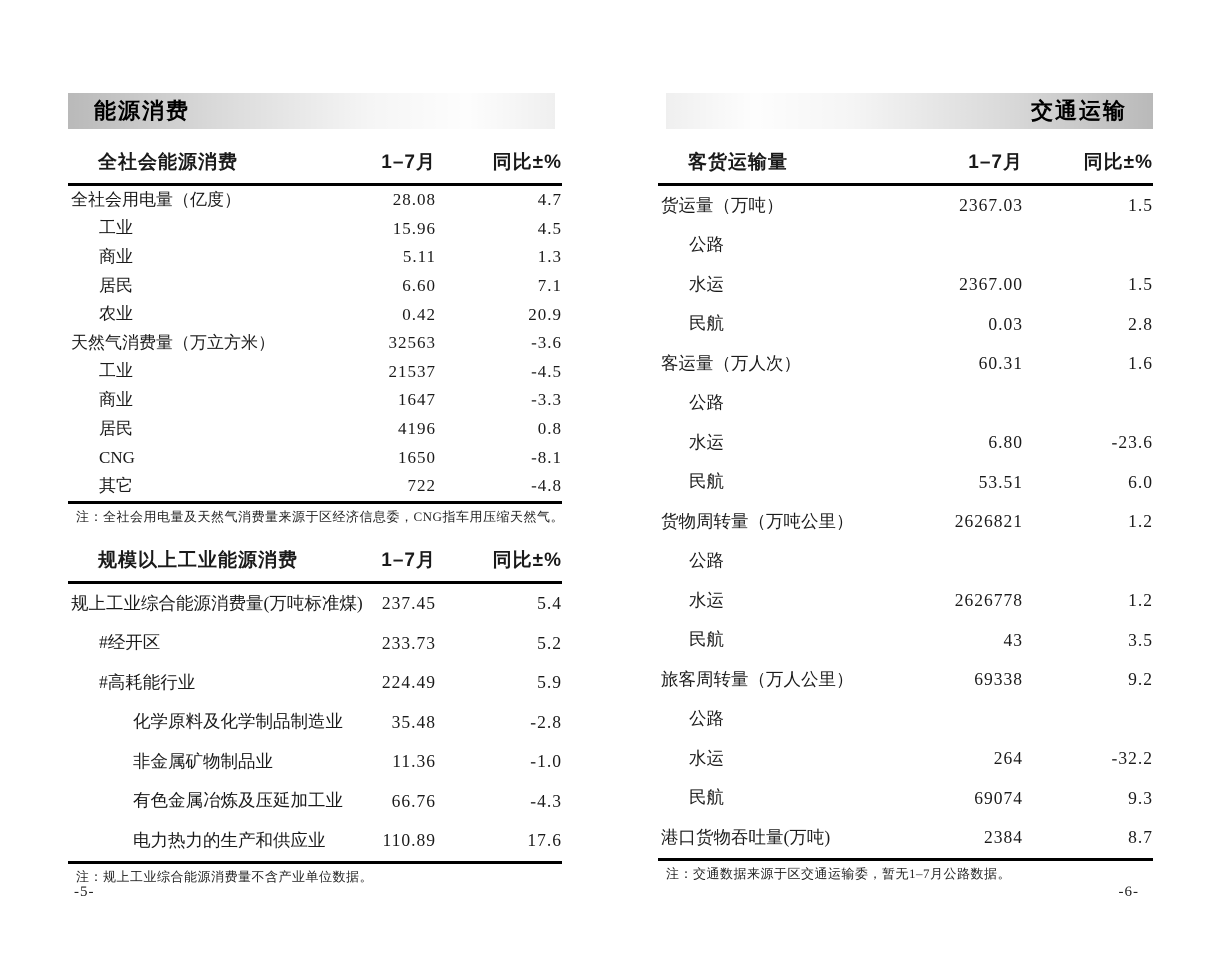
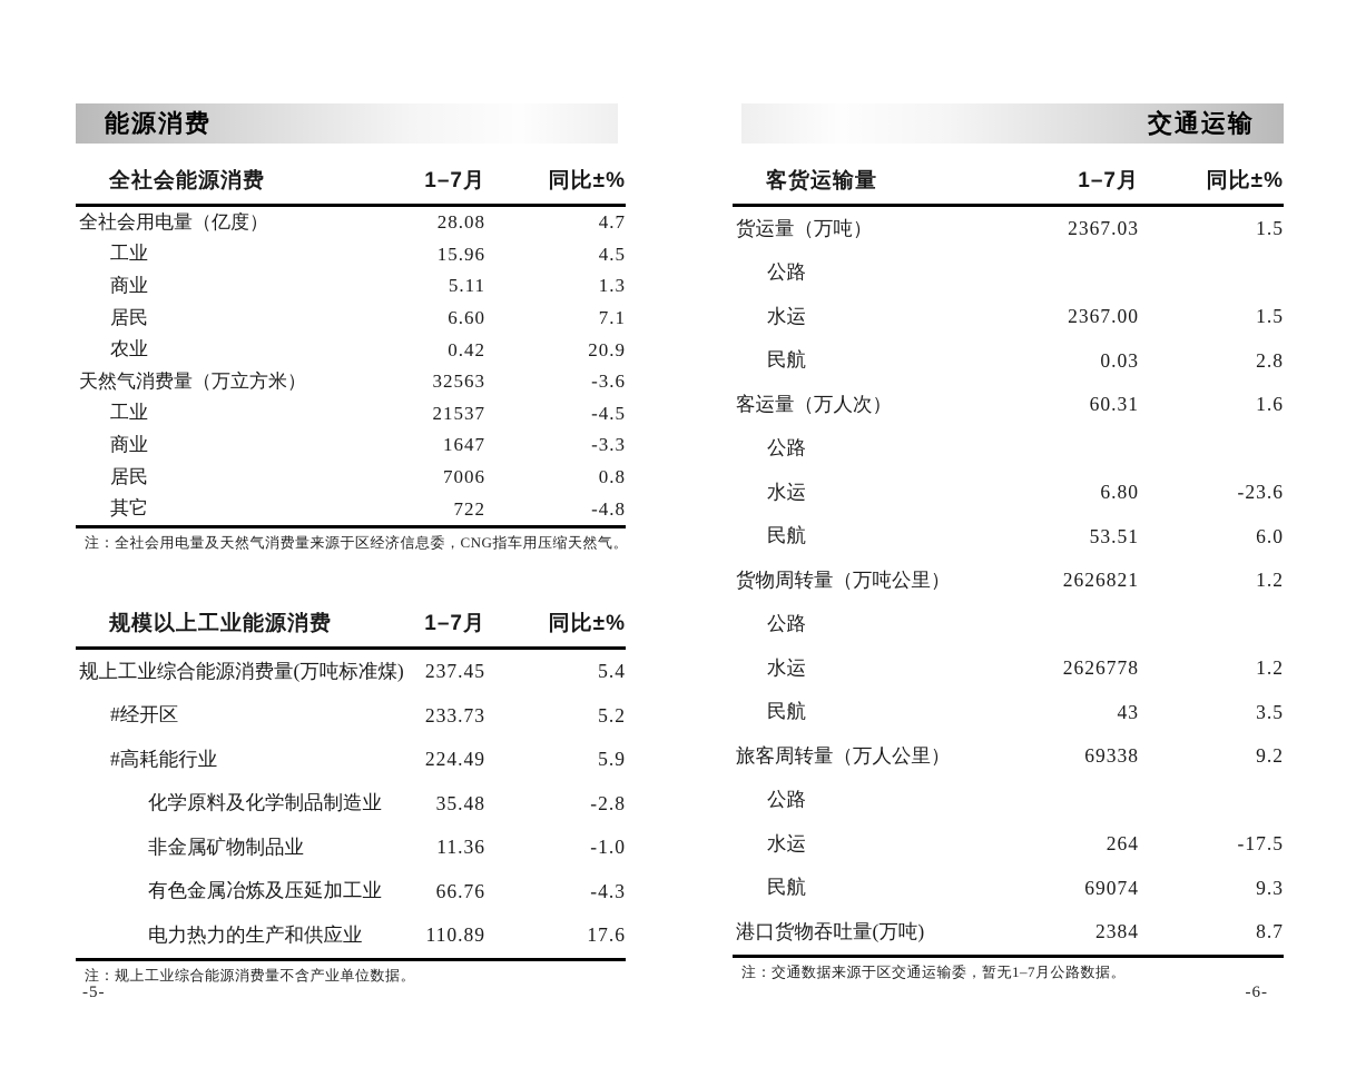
  能源消费
  交通运输
  全社会能源消费
  1–7月
  同比±%
  全社会用电量（亿度）
  28.08
  4.7
  工业
  15.96
  4.5
  商业
  5.11
  1.3
  居民
  6.60
  7.1
  农业
  0.42
  20.9
  天然气消费量（万立方米）
  32563
  -3.6
  工业
  21537
  -4.5
  商业
  1647
  -3.3
  居民
- 4196
+ 7006
  0.8
- CNG
- 1650
- -8.1
  其它
  722
  -4.8
  注：全社会用电量及天然气消费量来源于区经济信息委，CNG指车用压缩天然气。
  规模以上工业能源消费
  1–7月
  同比±%
  规上工业综合能源消费量(万吨标
  237.45
  5.4
  #经开区
  233.73
  5.2
  #高耗能行业
  224.49
  5.9
  化学原料及化学制品制造业
  35.48
  -2.8
  非金属矿物制品业
  11.36
  -1.0
  有色金属冶炼及压延加工业
  66.76
  -4.3
  电力热力的生产和供应业
  110.89
  17.6
  注：规上工业综合能源消费量不含产业单位数据。
  客货运输量
  1–7月
  同比±%
  货运量（万吨）
  2367.03
  1.5
  公路
  水运
  2367.00
  1.5
  民航
  0.03
  2.8
  客运量（万人次）
  60.31
  1.6
  公路
  水运
  6.80
  -23.6
  民航
  53.51
  6.0
  货物周转量（万吨公里）
  2626821
  1.2
  公路
  水运
  2626778
  1.2
  民航
  43
  3.5
  旅客周转量（万人公里）
  69338
  9.2
  公路
  水运
  264
- -32.2
+ -17.5
  民航
  69074
  9.3
  港口货物吞吐量(万吨)
  2384
  8.7
  注：交通数据来源于区交通运输委，暂无1–7月公路数据。
  -5-
  -6-
